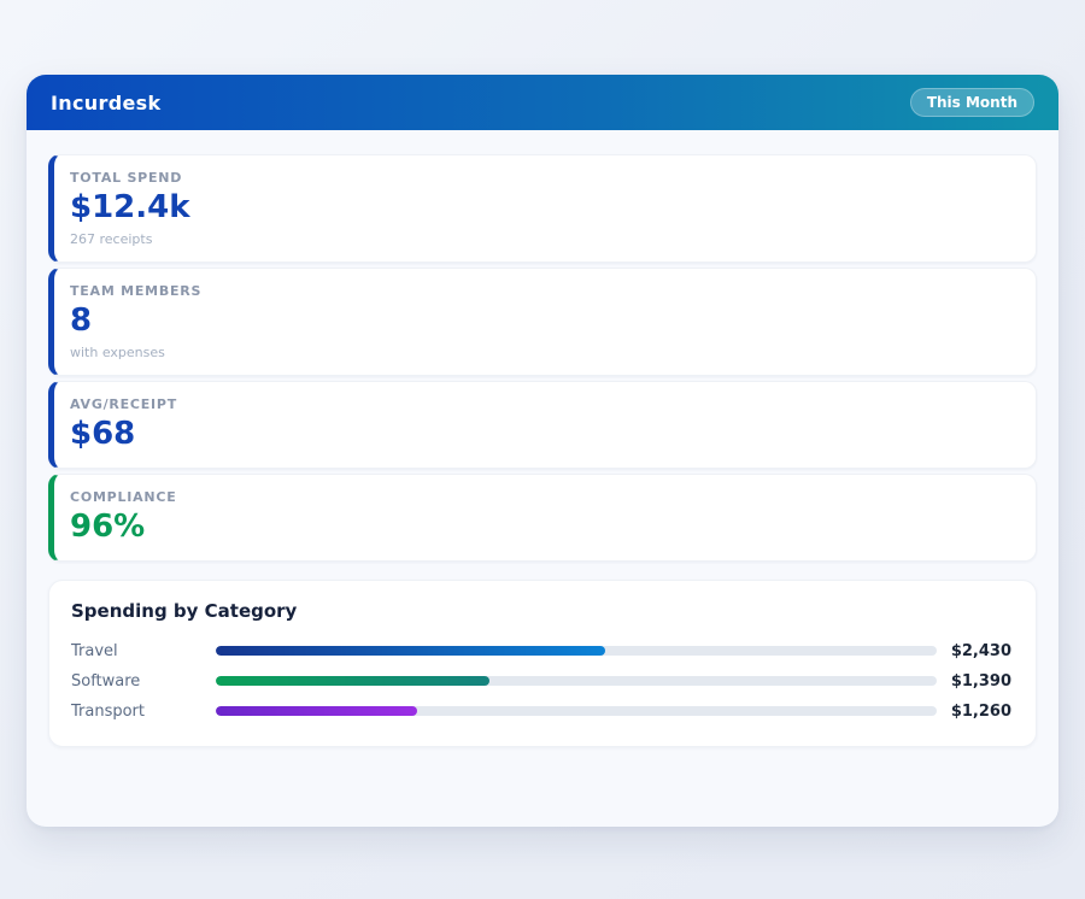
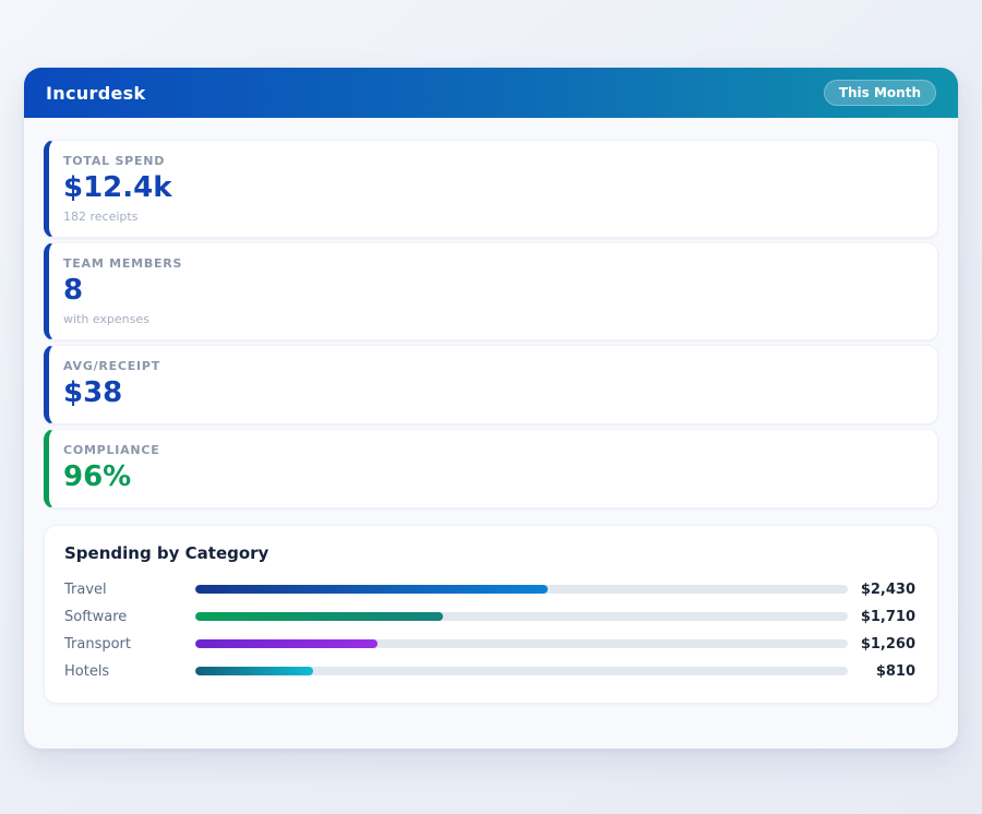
  Incurdesk
  This Month
  TOTAL SPEND
  $12.4k
- 267 receipts
+ 182 receipts
  TEAM MEMBERS
  8
  with expenses
  AVG/RECEIPT
- $68
+ $38
  COMPLIANCE
  96%
  Spending by Category
  Travel
  $2,430
  Software
- $1,390
+ $1,710
  Transport
  $1,260
+ Hotels
+ $810
